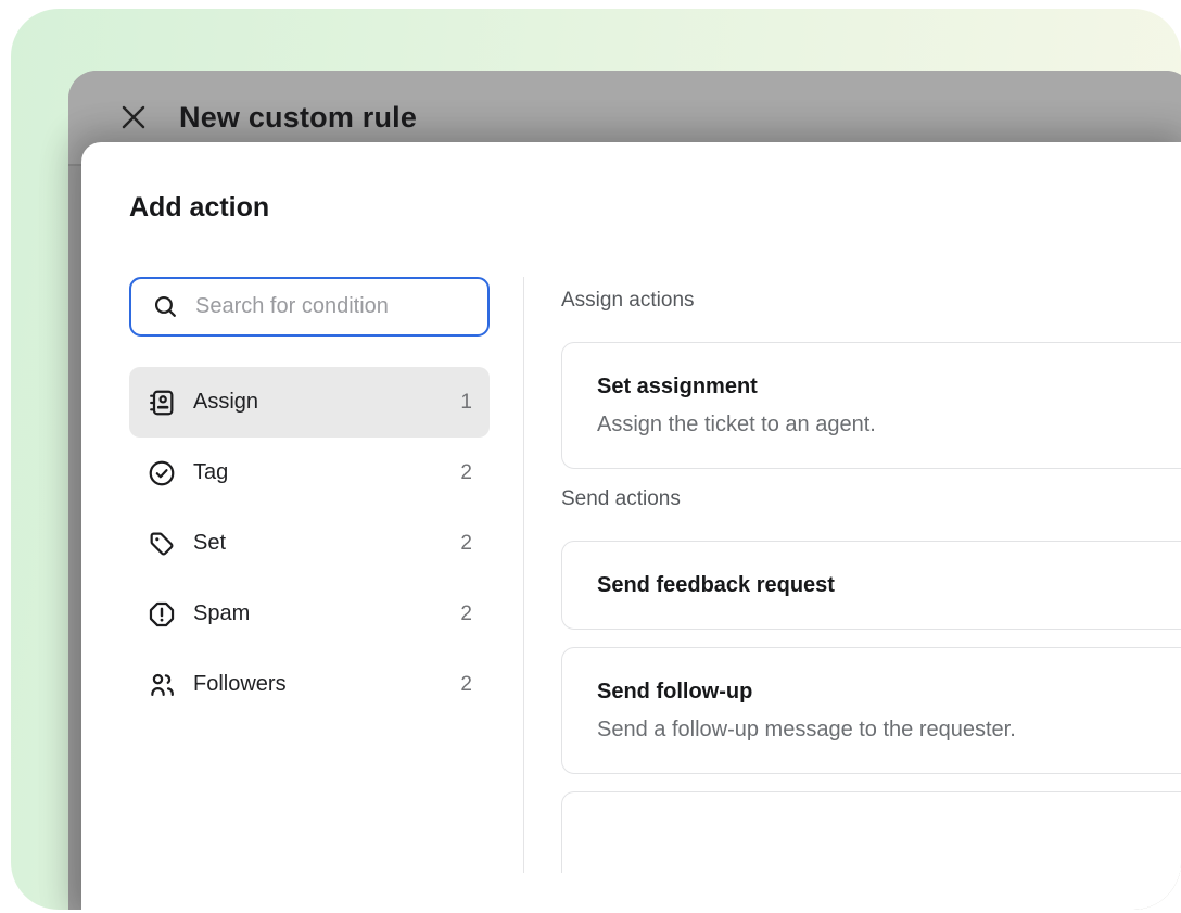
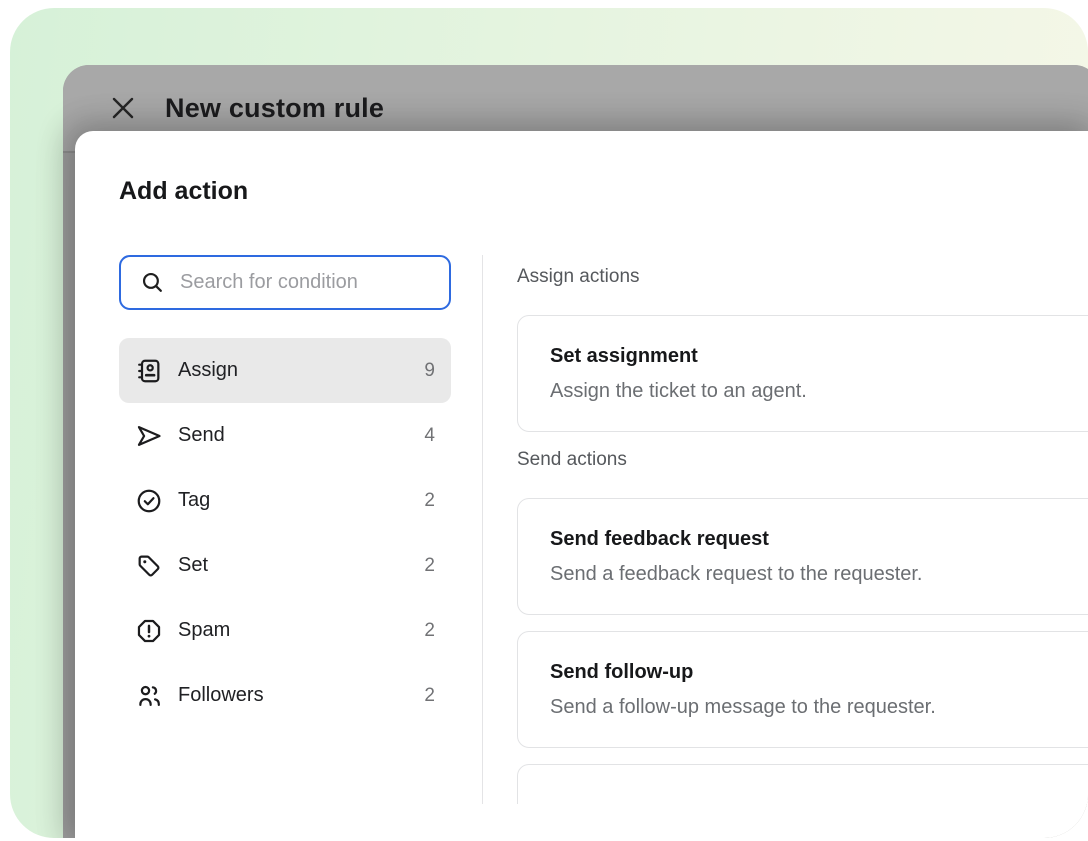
  New custom rule
  Add action
  Search for condition
  Assign
- 1
+ 9
+ Send
+ 4
  Tag
  2
  Set
  2
  Spam
  2
  Followers
  2
  Assign actions
  Set assignment
  Assign the ticket to an agent.
  Send actions
  Send feedback request
+ Send a feedback request to the requester.
  Send follow-up
  Send a follow-up message to the requester.
